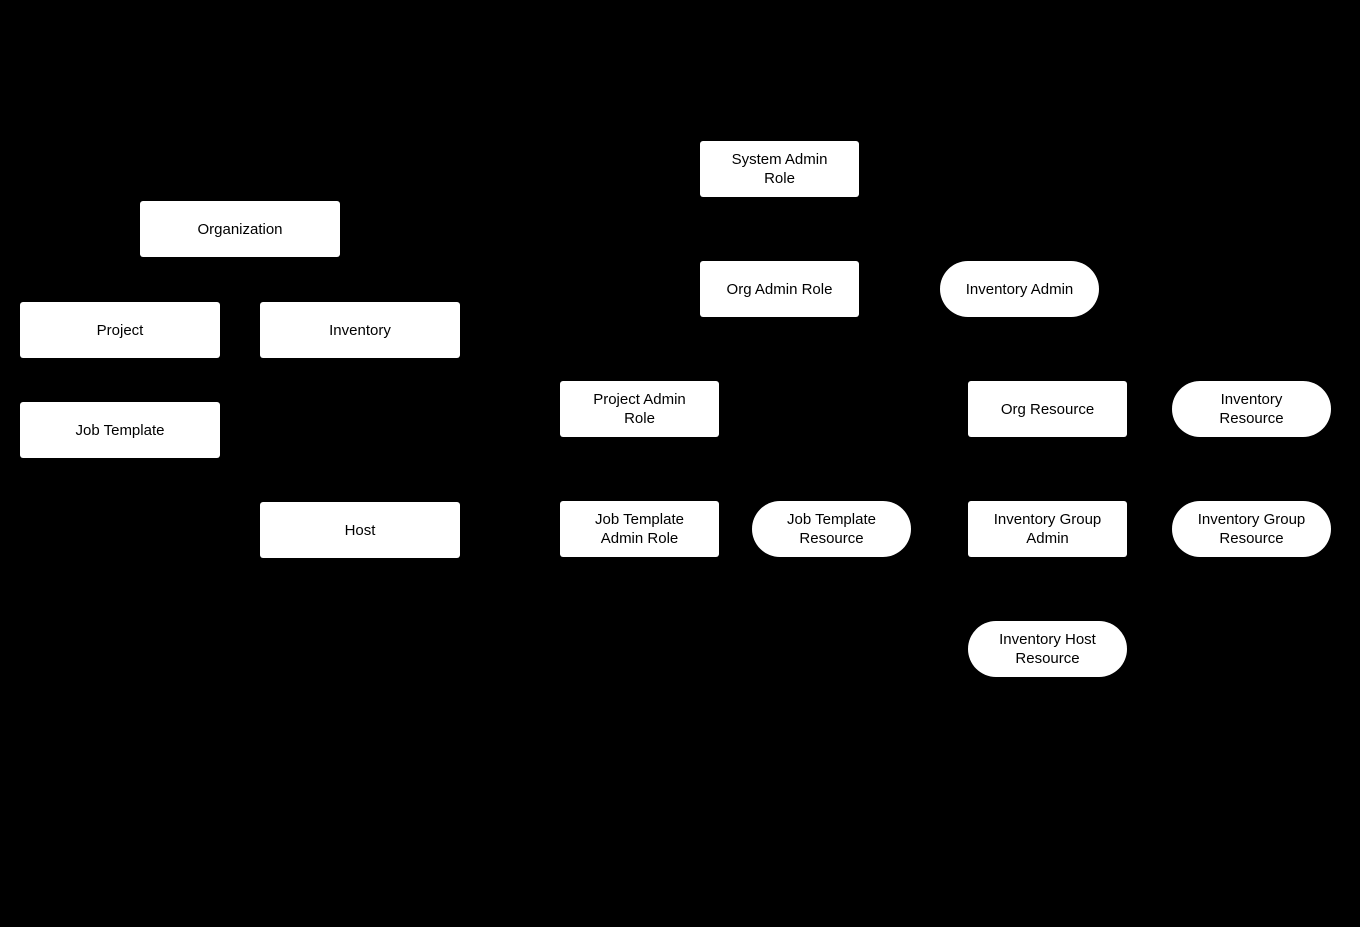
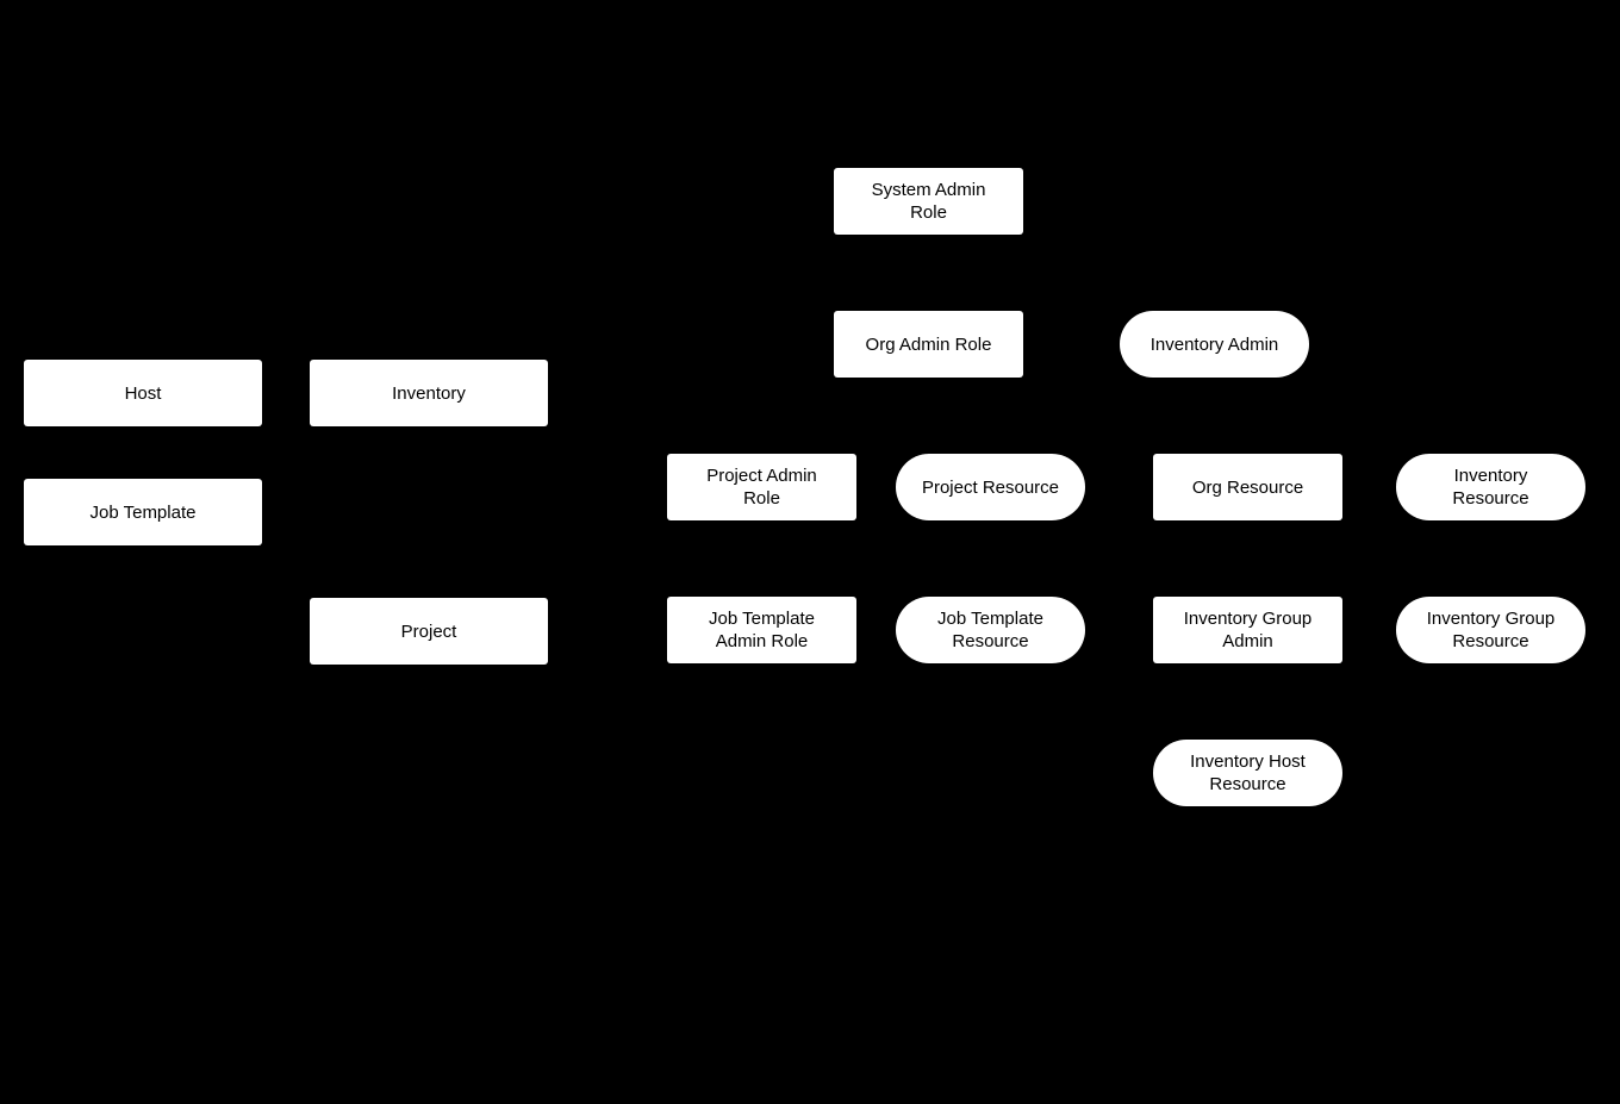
- Organization
- Project
+ Host
  Inventory
  Job Template
- Host
+ Project
  System Admin
  Role
  Org Admin Role
  Inventory Admin
  Project Admin
  Role
+ Project Resource
  Org Resource
  Inventory
  Resource
  Job Template
  Admin Role
  Job Template
  Resource
  Inventory Group
  Admin
  Inventory Group
  Resource
  Inventory Host
  Resource
